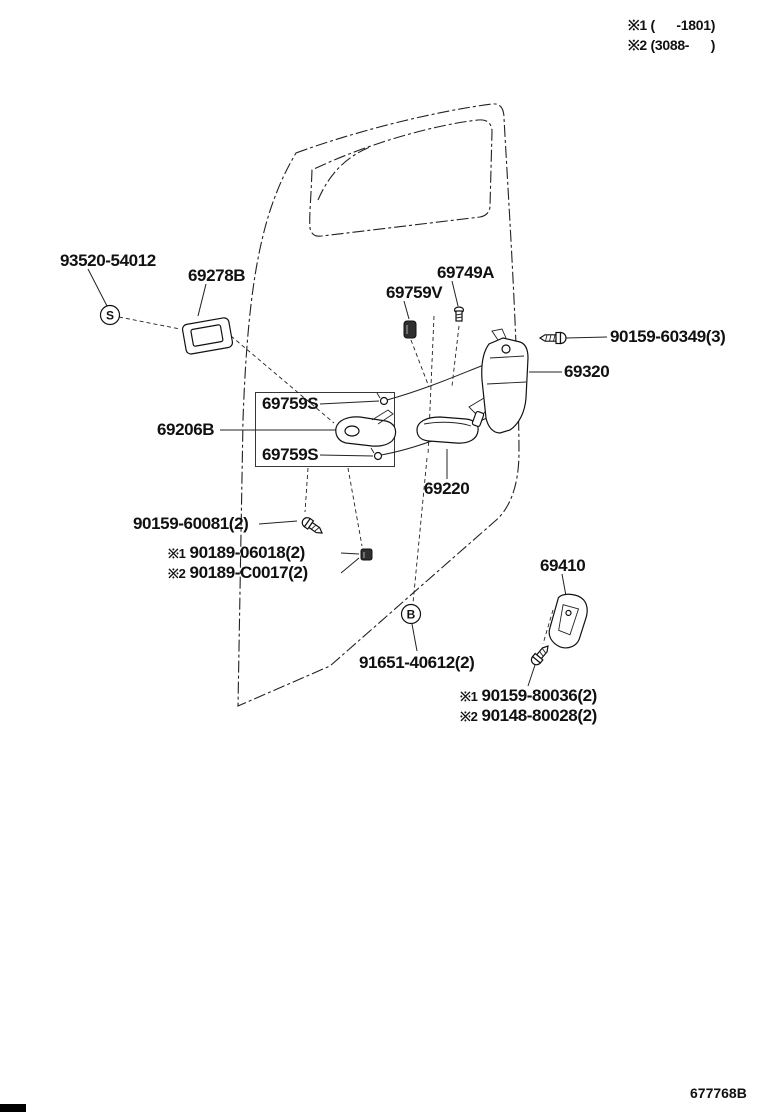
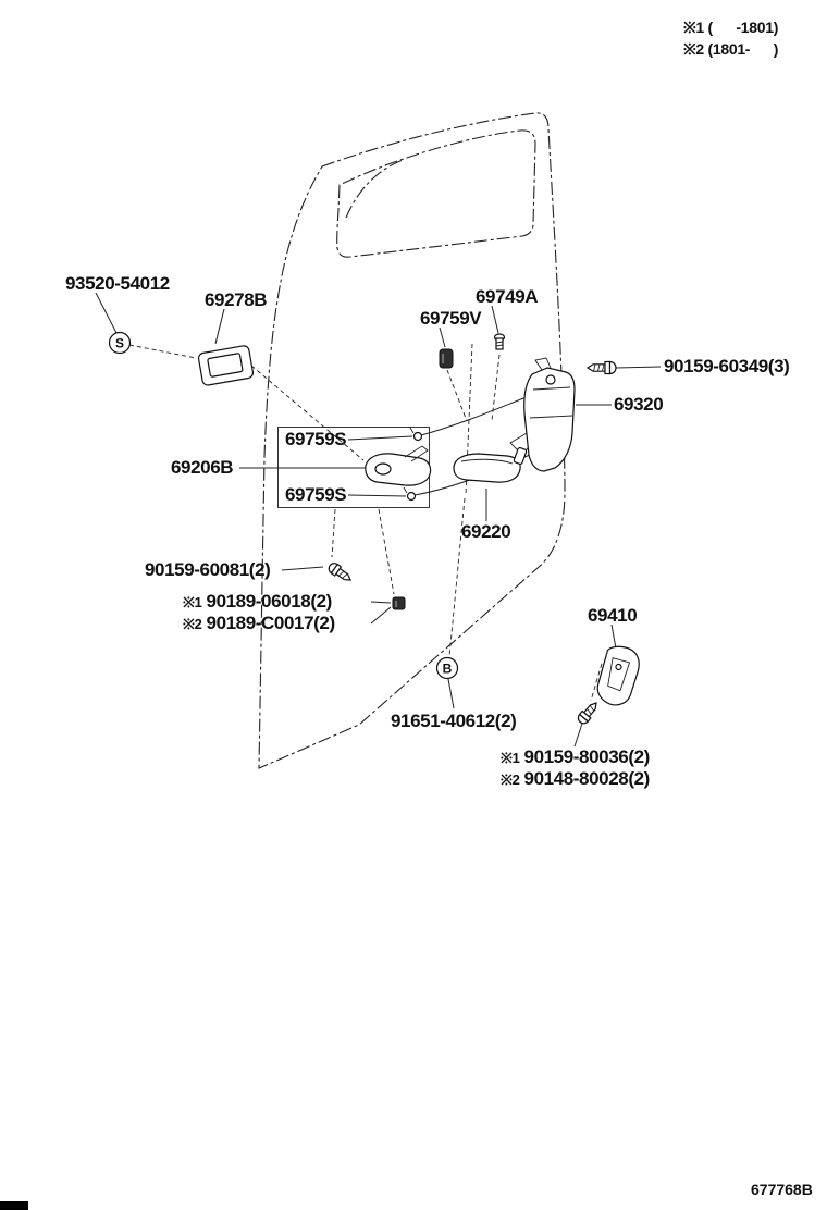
  S
  B
  93520-54012
  69278B
  69749A
  69759V
  90159-60349(3)
  69320
  69759S
  69206B
  69759S
  69220
  90159-60081(2)
  ※1 90189-06018(2)
  ※2 90189-C0017(2)
  69410
  91651-40612(2)
  ※1 90159-80036(2)
  ※2 90148-80028(2)
  ※1 ( -1801)
- ※2 (3088- )
+ ※2 (1801- )
  677768B
